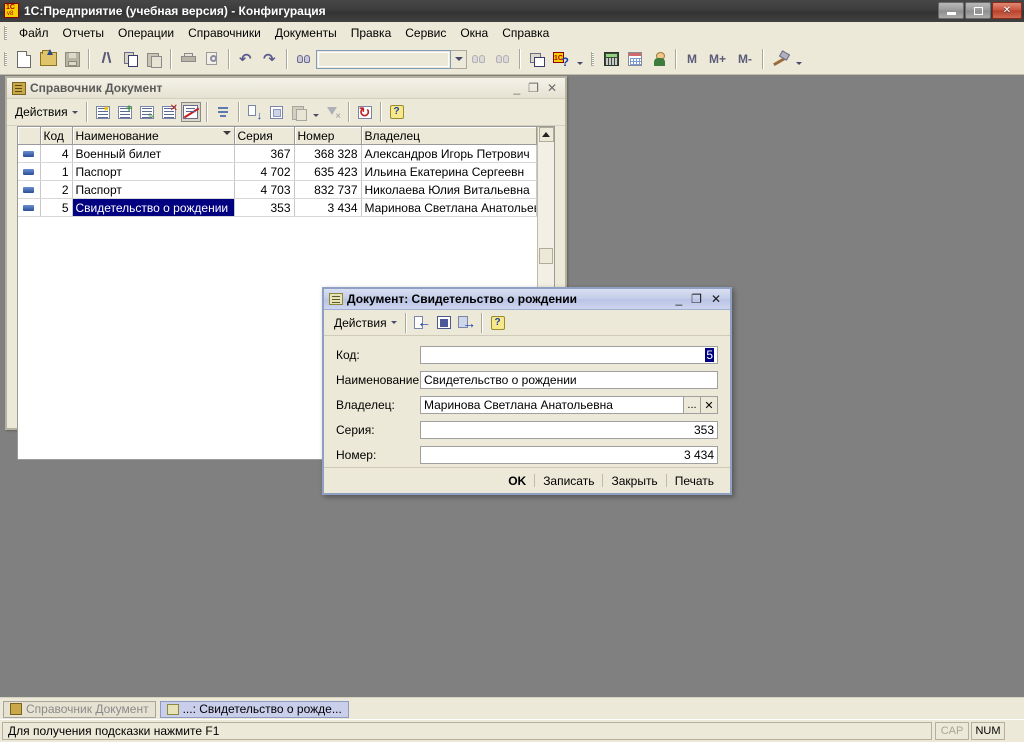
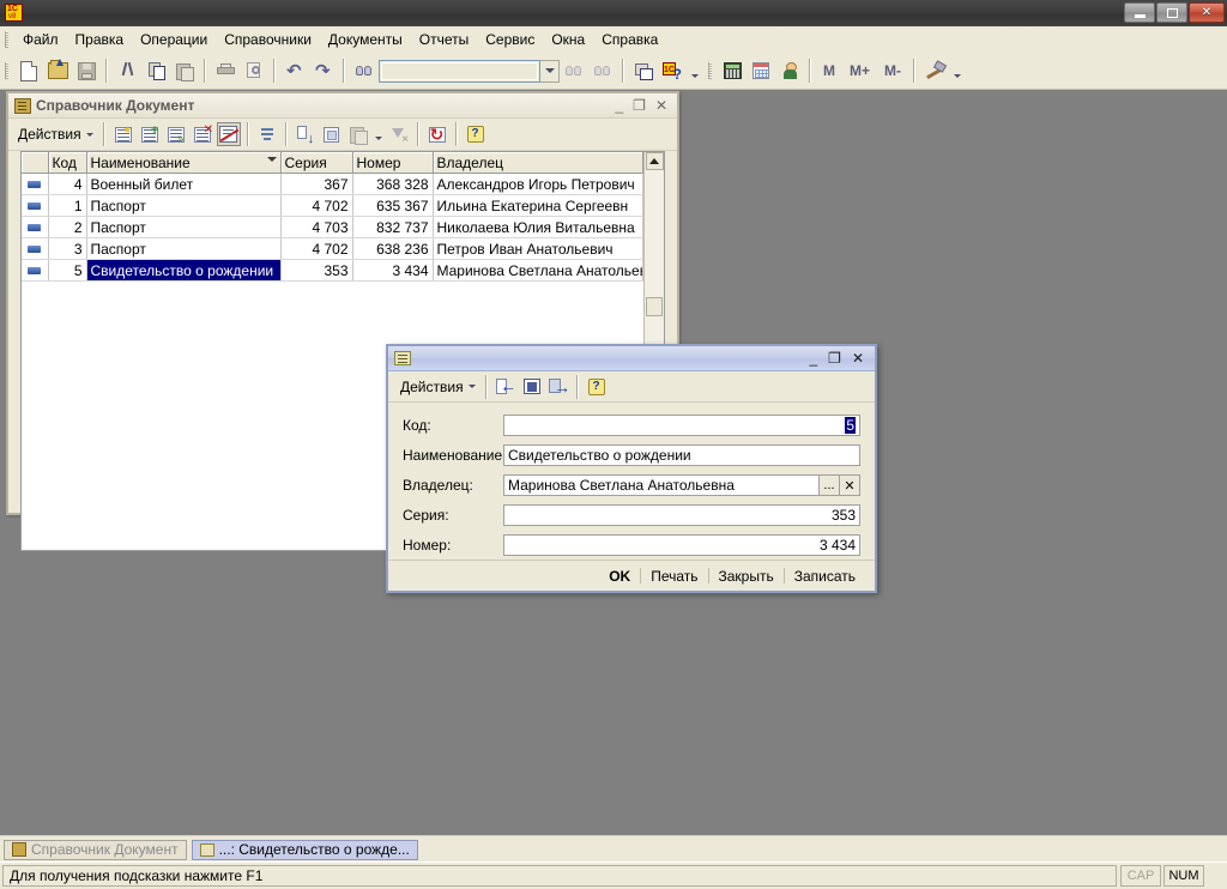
- 1С:Предприятие (учебная версия) - Конфигурация
  ✕
  Файл
- Отчеты
+ Правка
  Операции
  Справочники
  Документы
- Правка
+ Отчеты
  Сервис
  Окна
  Справка
  ↶
  ↷
  M
  M+
  M-
  Справочник Документ
  _
  ❐
  ✕
  Действия
  ★
  +
  ✎
  ✕
  ?
  	Код	Наименование	Серия	Номер	Владелец
  	4	Военный билет	367	368 328	Александров Игорь Петрович
- 	1	Паспорт	4 702	635 423	Ильина Екатерина Сергеевн
+ 	1	Паспорт	4 702	635 367	Ильина Екатерина Сергеевн
  	2	Паспорт	4 703	832 737	Николаева Юлия Витальевна
+ 	3	Паспорт	4 702	638 236	Петров Иван Анатольевич
  	5	Свидетельство о рождении	353	3 434	Маринова Светлана Анатолье
- Документ: Свидетельство о рождении
  _
  ❐
  ✕
  Действия
  ?
  Код:
  5
  Наименование
  Свидетельство о рождении
  Владелец:
  Маринова Светлана Анатольевна
  ...
  ✕
  Серия:
  353
  Номер:
  3 434
  OK
- Записать
+ Печать
  Закрыть
- Печать
+ Записать
  Справочник Документ
  ...: Свидетельство о рожде...
  Для получения подсказки нажмите F1
  CAP
  NUM
